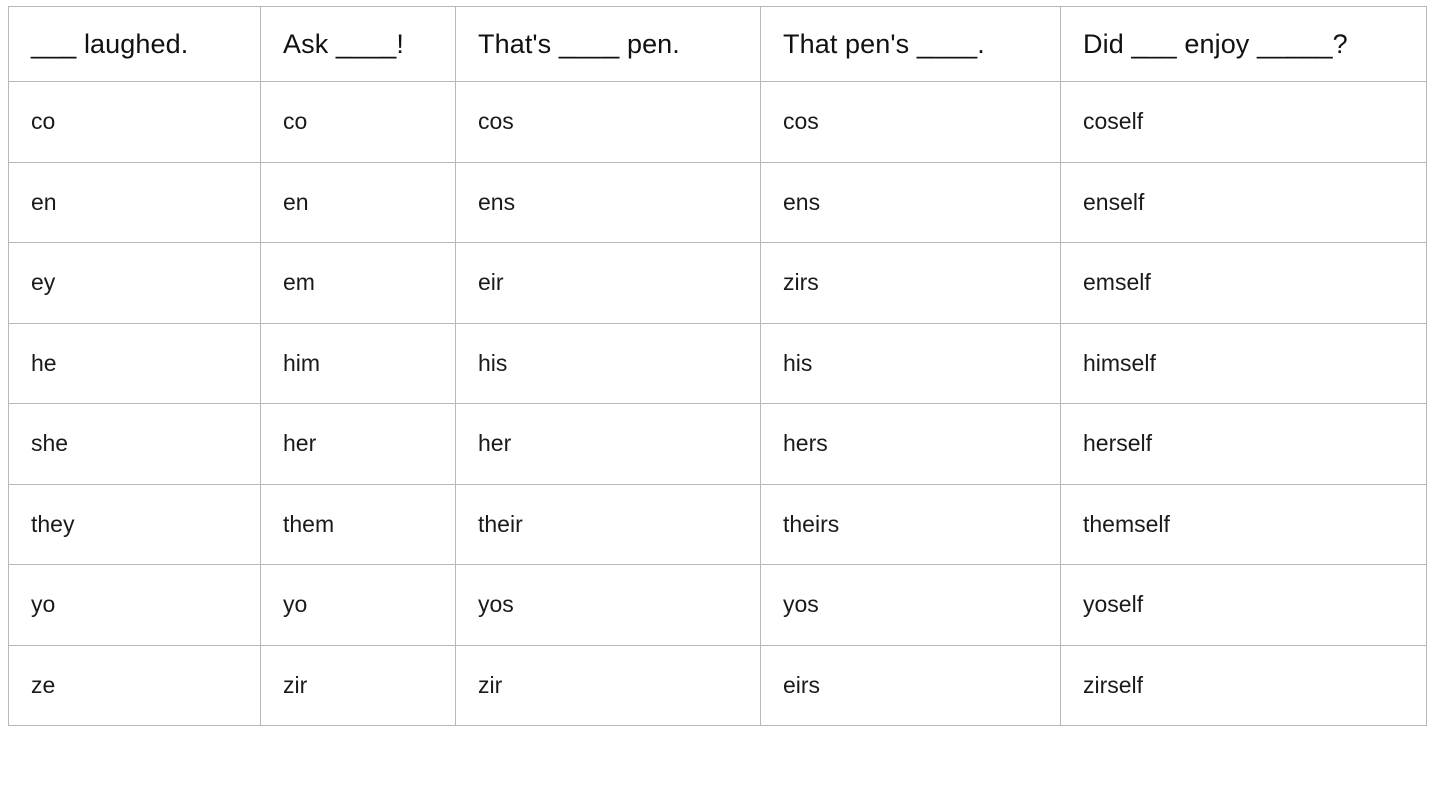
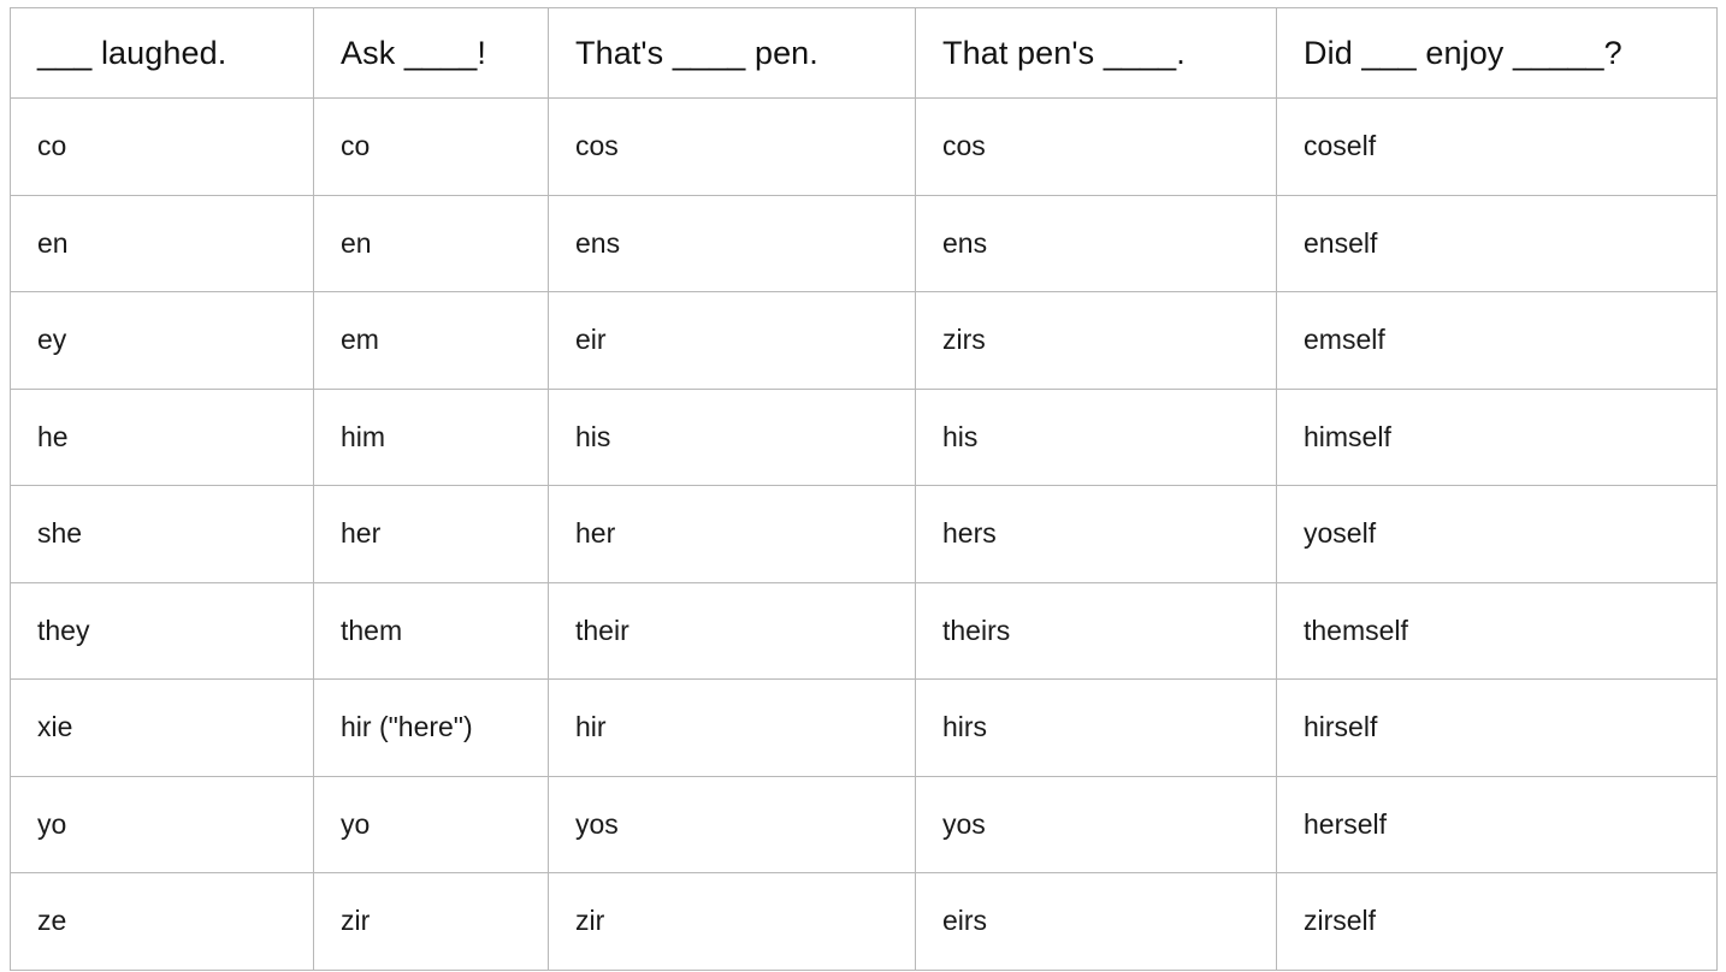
  ___ laughed.	Ask ____!	That's ____ pen.	That pen's ____.	Did ___ enjoy _____?
  co	co	cos	cos	coself
  en	en	ens	ens	enself
  ey	em	eir	zirs	emself
  he	him	his	his	himself
- she	her	her	hers	herself
+ she	her	her	hers	yoself
  they	them	their	theirs	themself
+ xie	hir ("here")	hir	hirs	hirself
- yo	yo	yos	yos	yoself
+ yo	yo	yos	yos	herself
  ze	zir	zir	eirs	zirself
